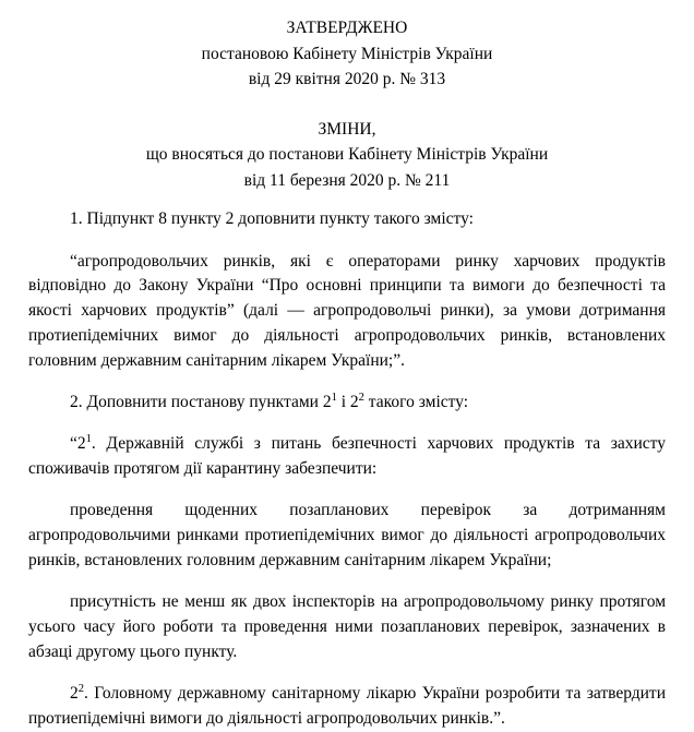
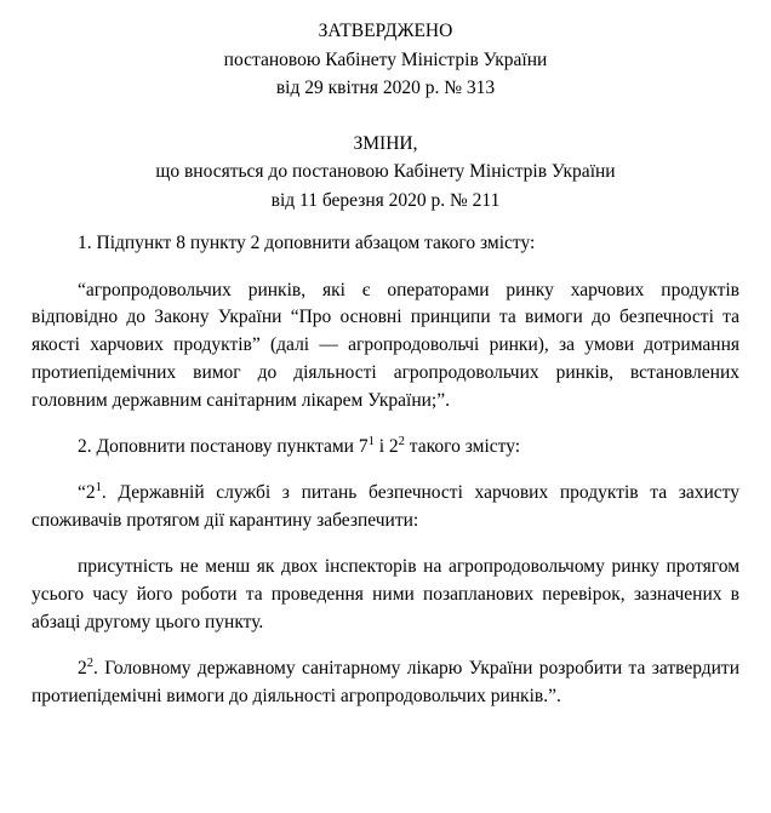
  ЗАТВЕРДЖЕНО
  постановою Кабінету Міністрів України
  від 29 квітня 2020 р. № 313
  ЗМІНИ,
- що вносяться до постанови Кабінету Міністрів України
+ що вносяться до постановою Кабінету Міністрів України
  від 11 березня 2020 р. № 211
- 1. Підпункт 8 пункту 2 доповнити пункту такого змісту:
+ 1. Підпункт 8 пункту 2 доповнити абзацом такого змісту:
  “агропродовольчих ринків, які є операторами ринку харчових продуктів відповідно до Закону України “Про основні принципи та вимоги до безпечності та якості харчових продуктів” (далі — агропродовольчі ринки), за умови дотримання протиепідемічних вимог до діяльності агропродовольчих ринків, встановлених головним державним санітарним лікарем України;”.
- 2. Доповнити постанову пунктами 21 і 22 такого змісту:
+ 2. Доповнити постанову пунктами 71 і 22 такого змісту:
  “21. Державній службі з питань безпечності харчових продуктів та захисту споживачів протягом дії карантину забезпечити:
- проведення щоденних позапланових перевірок за дотриманням агропродовольчими ринками протиепідемічних вимог до діяльності агропродовольчих ринків, встановлених головним державним санітарним лікарем України;
  присутність не менш як двох інспекторів на агропродовольчому ринку протягом усього часу його роботи та проведення ними позапланових перевірок, зазначених в абзаці другому цього пункту.
  22. Головному державному санітарному лікарю України розробити та затвердити протиепідемічні вимоги до діяльності агропродовольчих ринків.”.
